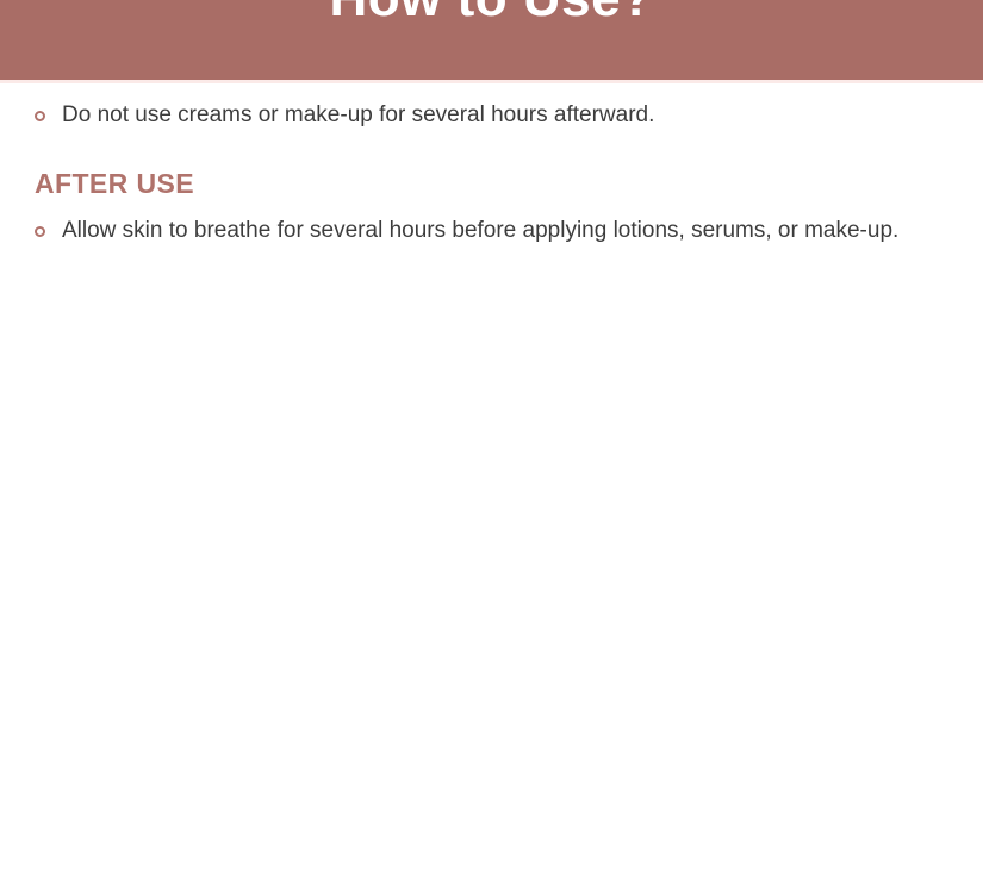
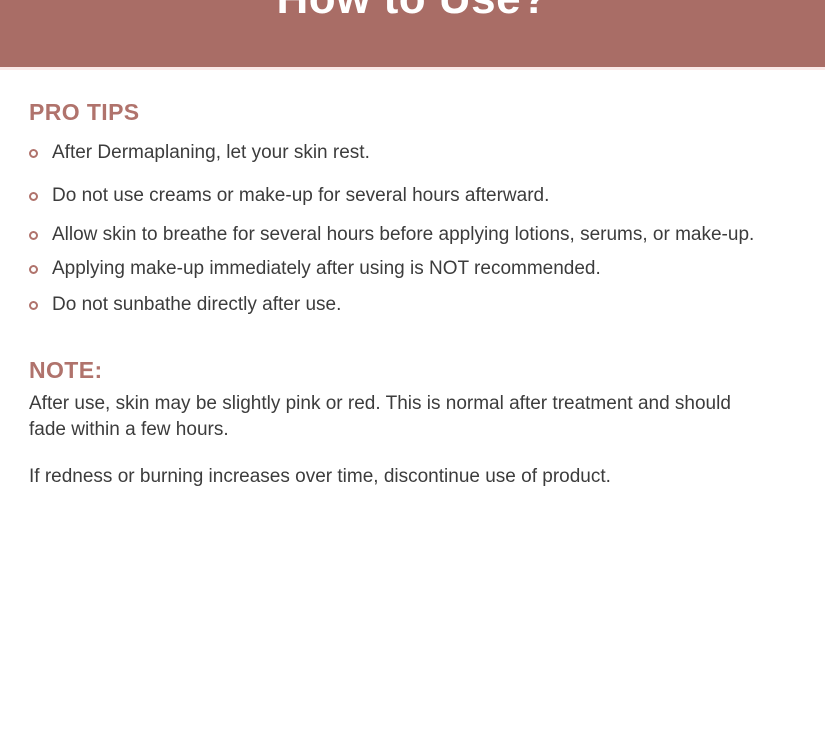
+ PRO TIPS
+ After Dermaplaning, let your skin rest.
  Do not use creams or make-up for several hours afterward.
- AFTER USE
  Allow skin to breathe for several hours before applying lotions, serums, or make-up.
+ Applying make-up immediately after using is NOT recommended.
+ Do not sunbathe directly after use.
+ NOTE:
+ After use, skin may be slightly pink or red. This is normal after treatment and should fade within a few hours.
+ If redness or burning increases over time, discontinue use of product.
